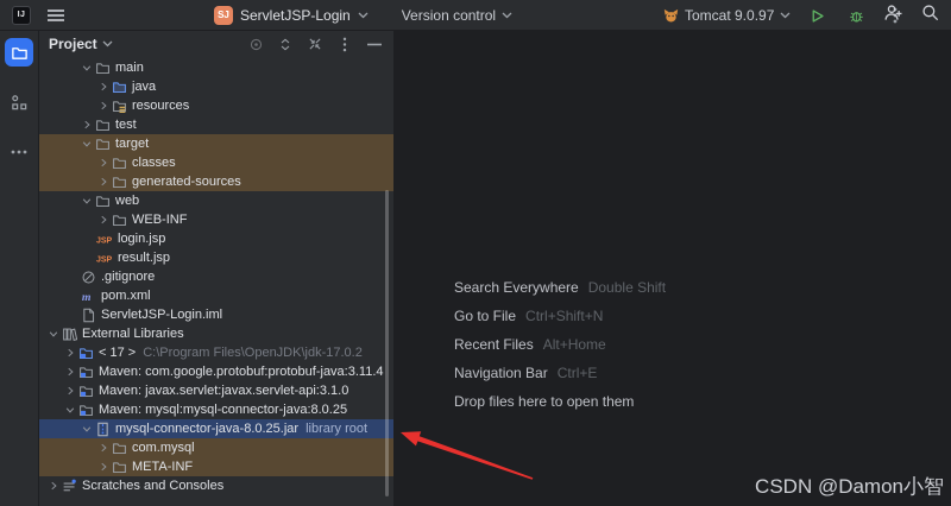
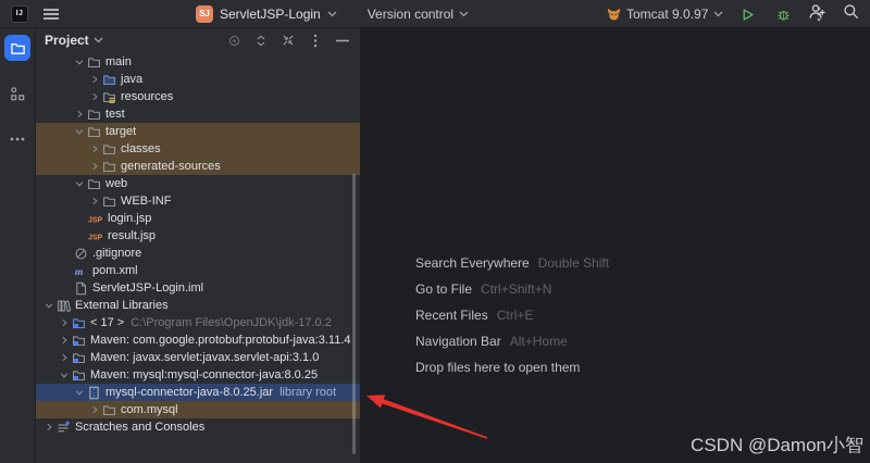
  SJ
  ServletJSP-Login
  Version control
  Tomcat 9.0.97
  Project
  main
  java
  resources
  test
  target
  classes
  generated-sources
  web
  WEB-INF
  login.jsp
  result.jsp
  .gitignore
  m
  pom.xml
  ServletJSP-Login.iml
  External Libraries
  < 17 >
  C:\Program Files\OpenJDK\jdk-17.0.2
  Maven: com.google.protobuf:protobuf-java:3.11.4
  Maven: javax.servlet:javax.servlet-api:3.1.0
  Maven: mysql:mysql-connector-java:8.0.25
  mysql-connector-java-8.0.25.jar
  library root
  com.mysql
- META-INF
  Scratches and Consoles
  Search Everywhere
  Double Shift
  Go to File
  Ctrl+Shift+N
  Recent Files
- Alt+Home
+ Ctrl+E
  Navigation Bar
- Ctrl+E
+ Alt+Home
  Drop files here to open them
  CSDN @Damon小智
